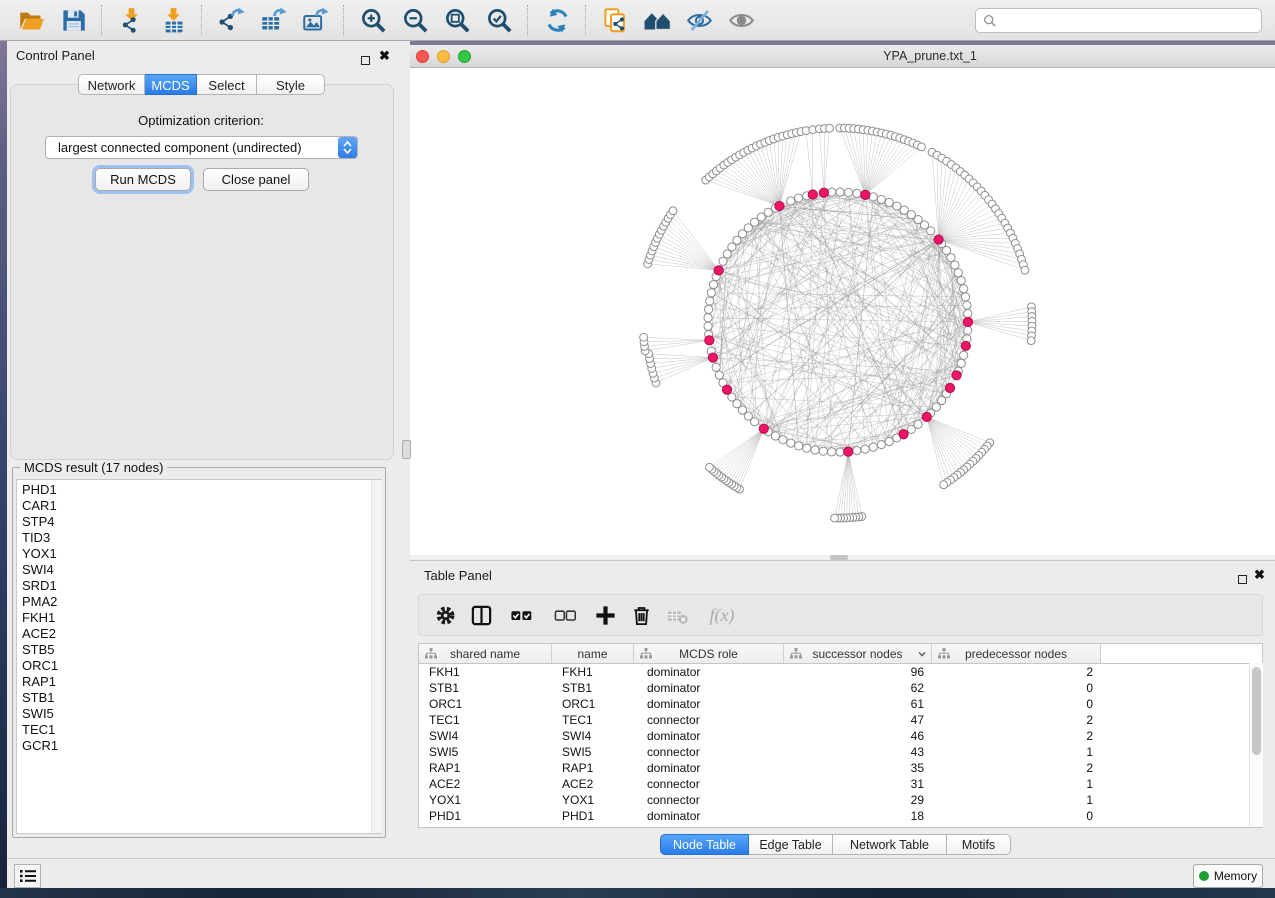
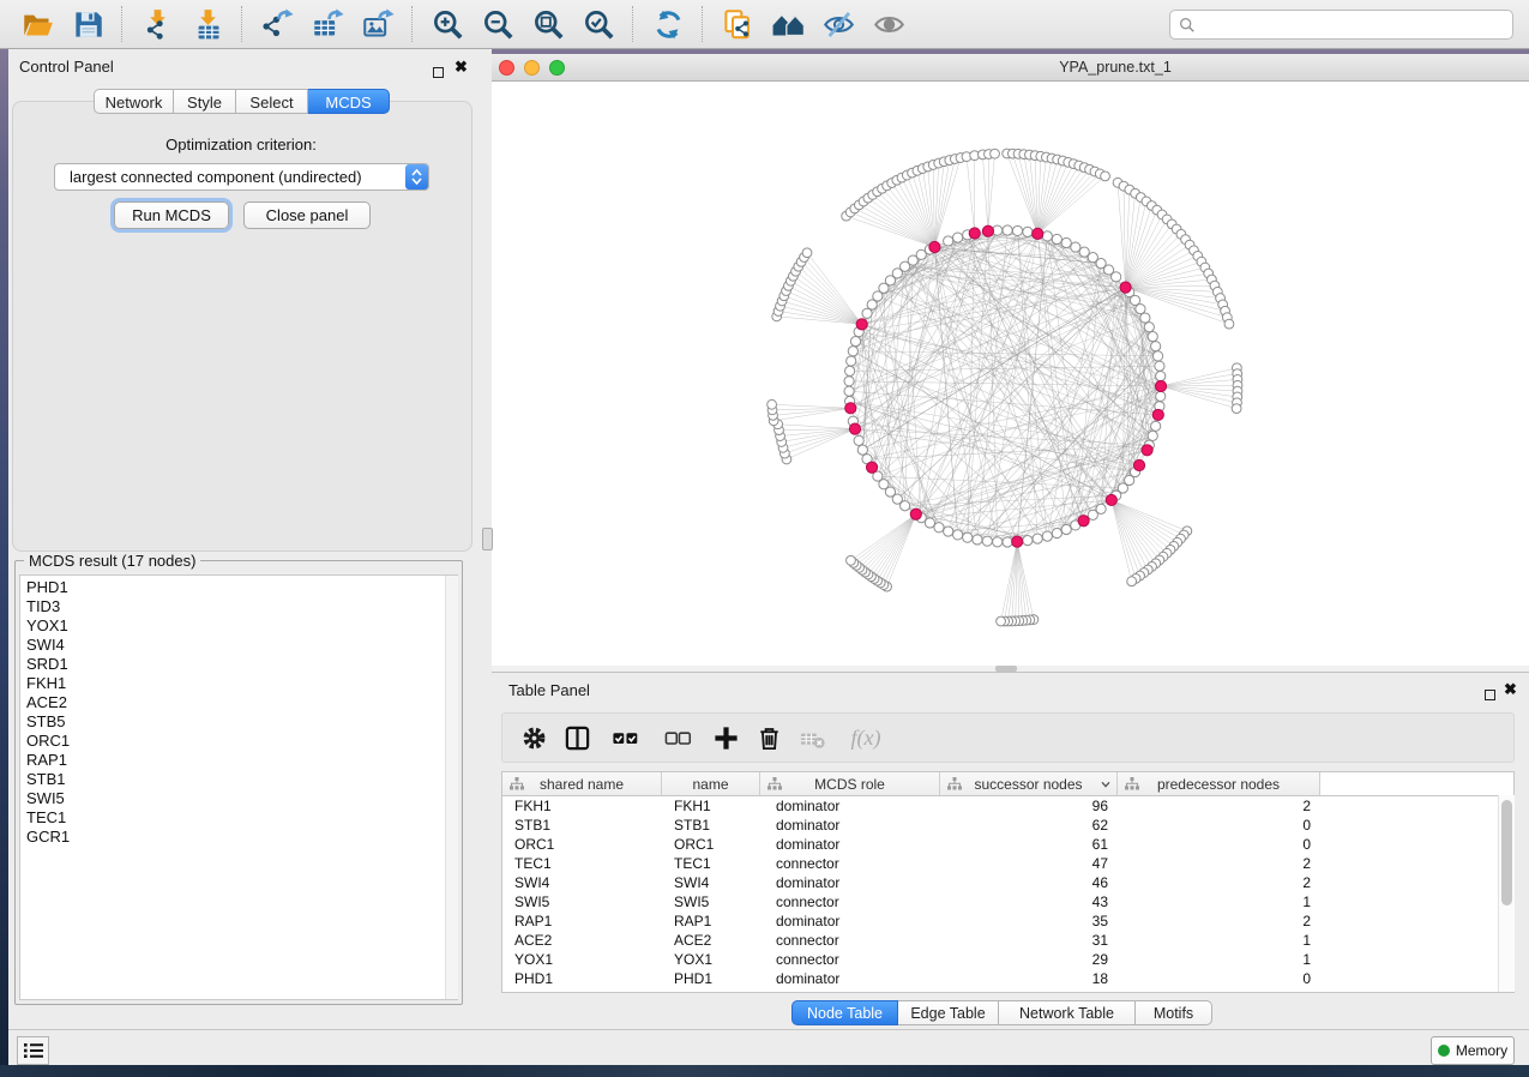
  Control Panel
  ✖
  Network
- MCDS
+ Style
  Select
- Style
+ MCDS
  Optimization criterion:
  largest connected component (undirected)
  Run MCDS
  Close panel
  MCDS result (17 nodes)
  PHD1
- CAR1
- STP4
  TID3
  YOX1
  SWI4
  SRD1
- PMA2
  FKH1
  ACE2
  STB5
  ORC1
  RAP1
  STB1
  SWI5
  TEC1
  GCR1
  YPA_prune.txt_1
  Table Panel
  ✖
  f(x)
  shared name
  name
  MCDS role
  successor nodes
  predecessor nodes
  FKH1
  FKH1
  dominator
  96
  2
  STB1
  STB1
  dominator
  62
  0
  ORC1
  ORC1
  dominator
  61
  0
  TEC1
  TEC1
  connector
  47
  2
  SWI4
  SWI4
  dominator
  46
  2
  SWI5
  SWI5
  connector
  43
  1
  RAP1
  RAP1
  dominator
  35
  2
  ACE2
  ACE2
  connector
  31
  1
  YOX1
  YOX1
  connector
  29
  1
  PHD1
  PHD1
  dominator
  18
  0
  Node Table
  Edge Table
  Network Table
  Motifs
  Memory
